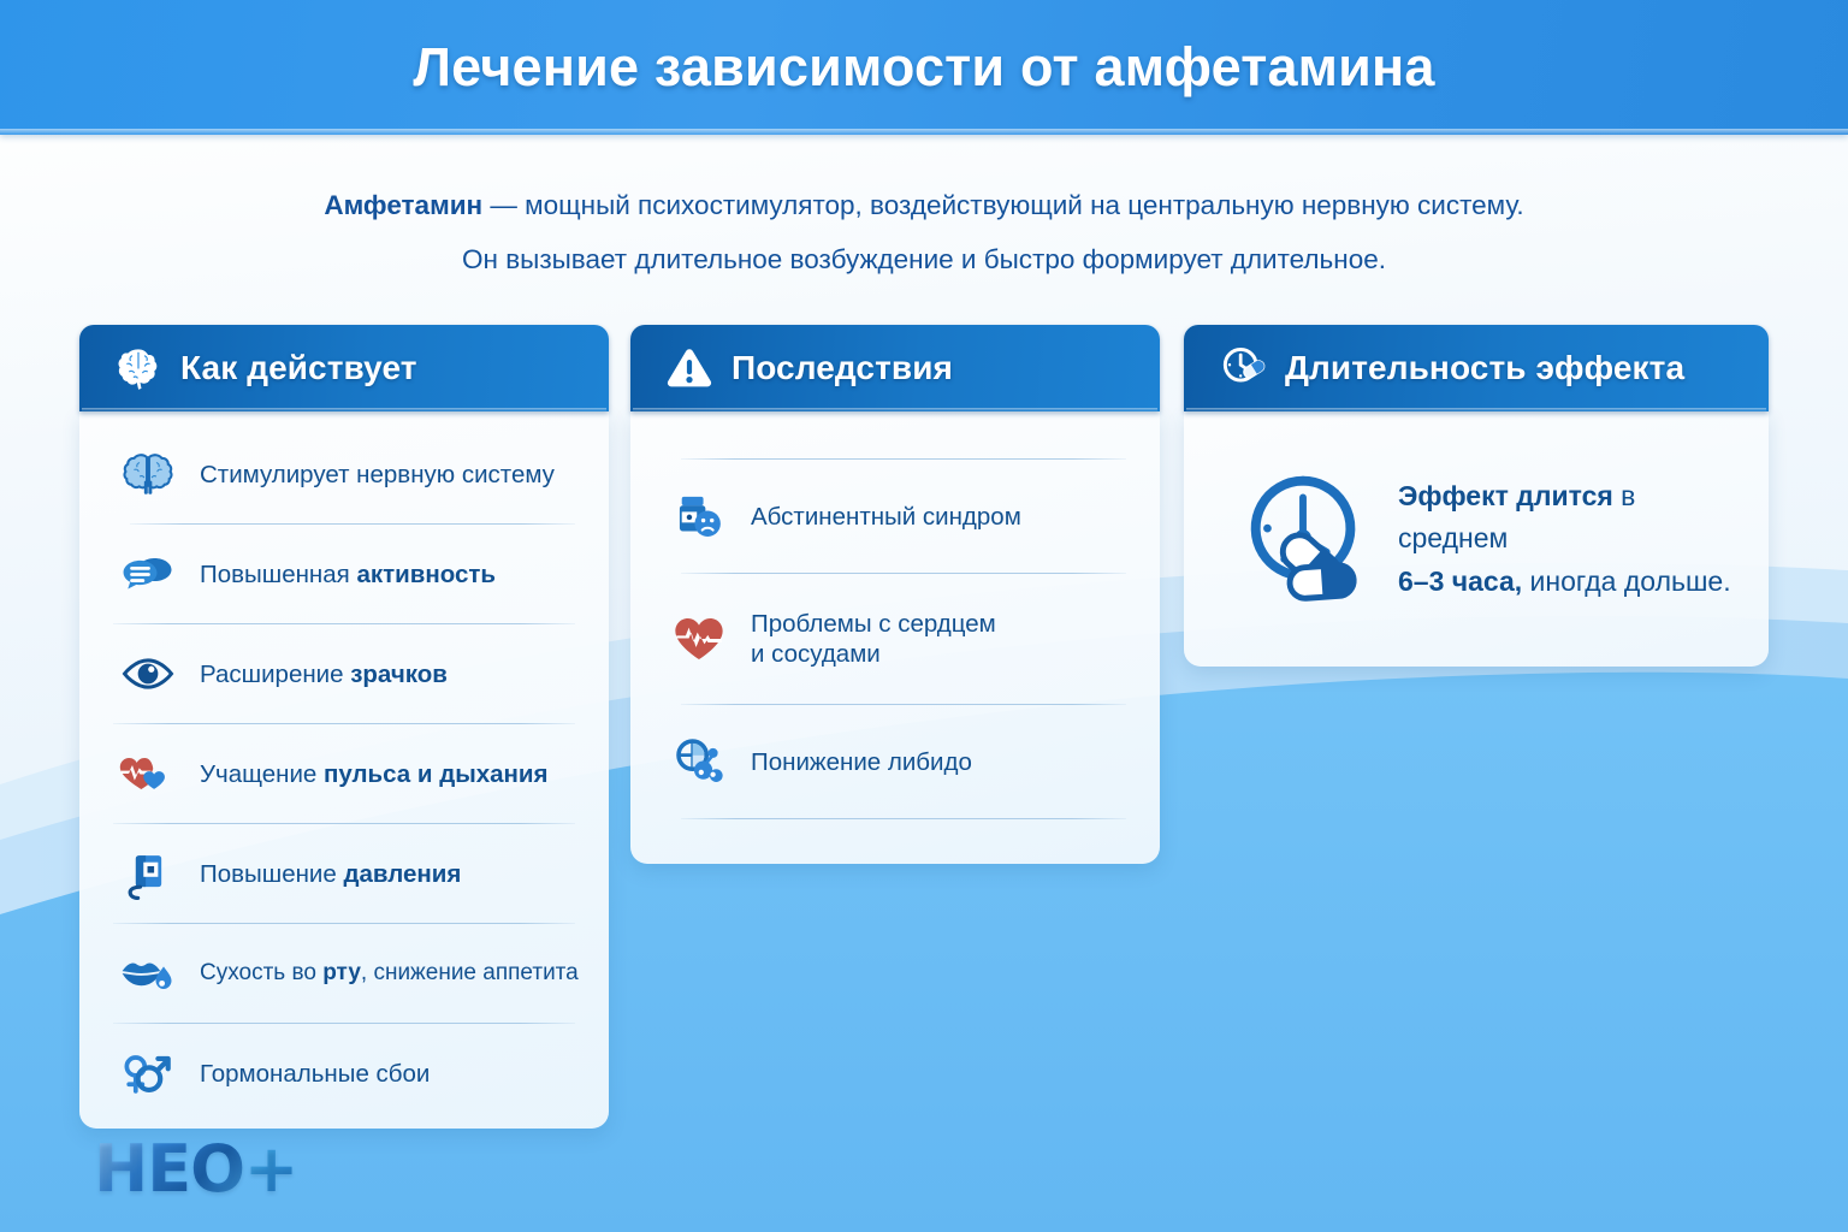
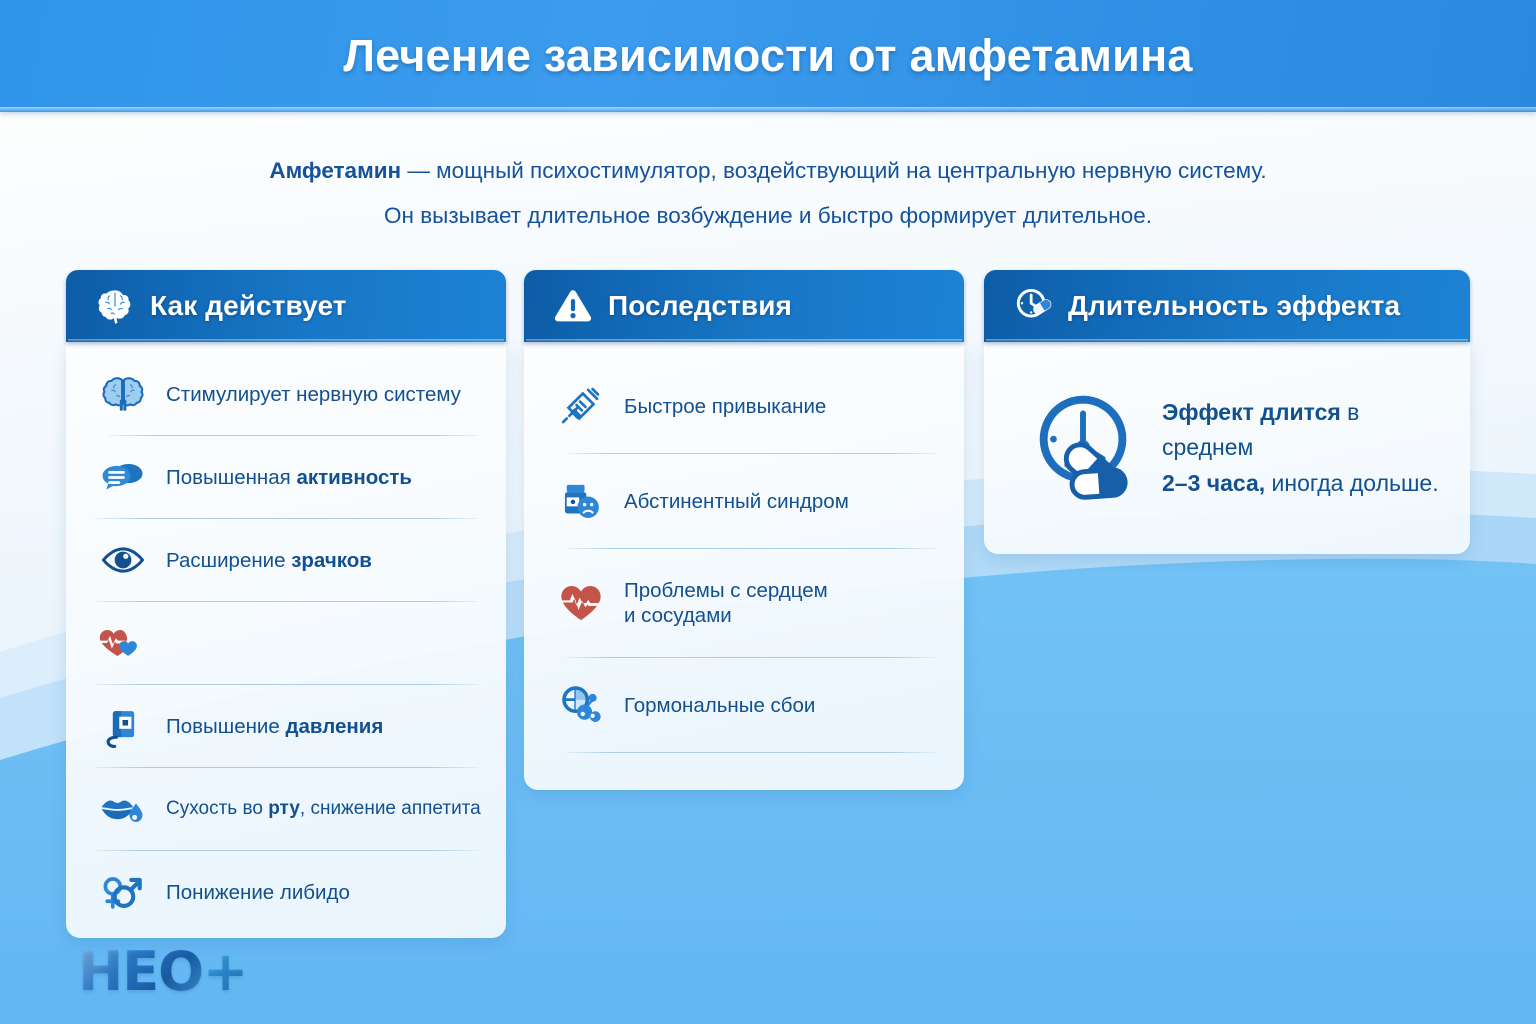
  Лечение зависимости от амфетамина
  Амфетамин — мощный психостимулятор, воздействующий на центральную нервную систему.
  Он вызывает длительное возбуждение и быстро формирует длительное.
  Как действует
  Стимулирует нервную систему
  Повышенная активность
  Расширение зрачков
- Учащение пульса и дыхания
  Повышение давления
  Сухость во рту, снижение аппетита
- Гормональные сбои
+ Понижение либидо
  Последствия
+ Быстрое привыкание
  Абстинентный синдром
  Проблемы с сердцем
  и сосудами
- Понижение либидо
+ Гормональные сбои
  Длительность эффекта
  Эффект длится в среднем
- 6–3 часа, иногда дольше.
+ 2–3 часа, иногда дольше.
  НЕО+
